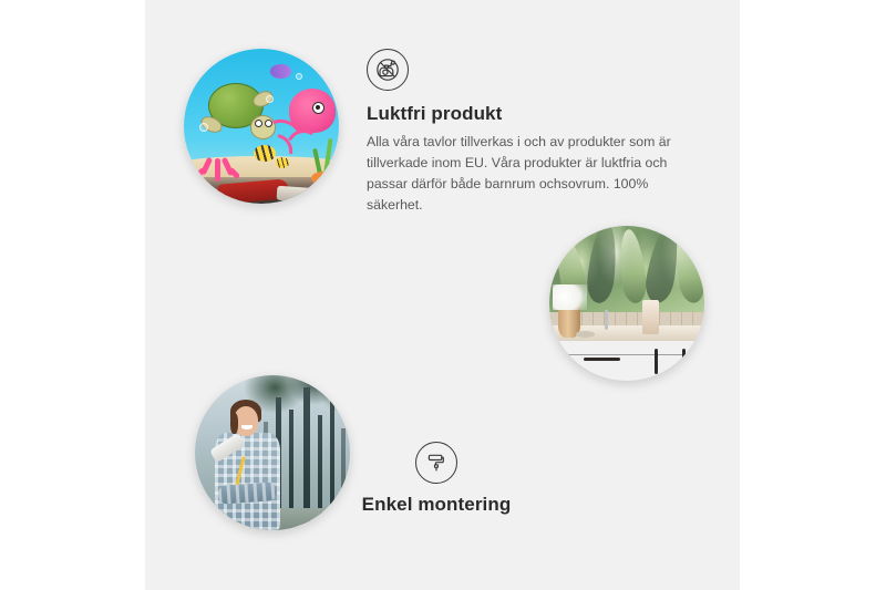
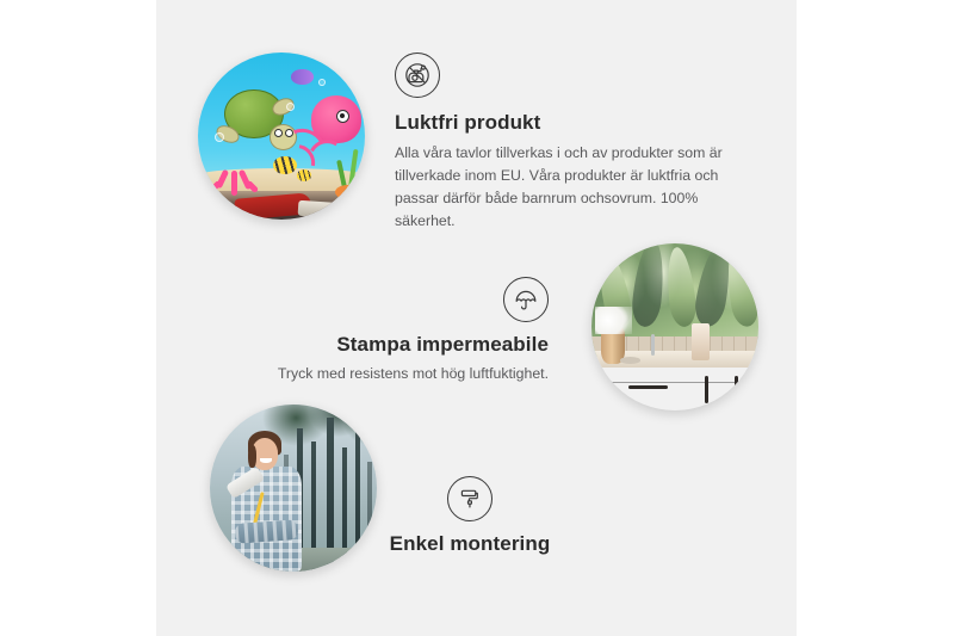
  Luktfri produkt
  Alla våra tavlor tillverkas i och av produkter som är tillverkade inom EU. Våra produkter är luktfria och passar därför både barnrum ochsovrum. 100% säkerhet.
+ Stampa impermeabile
+ Tryck med resistens mot hög luftfuktighet.
  Enkel montering
